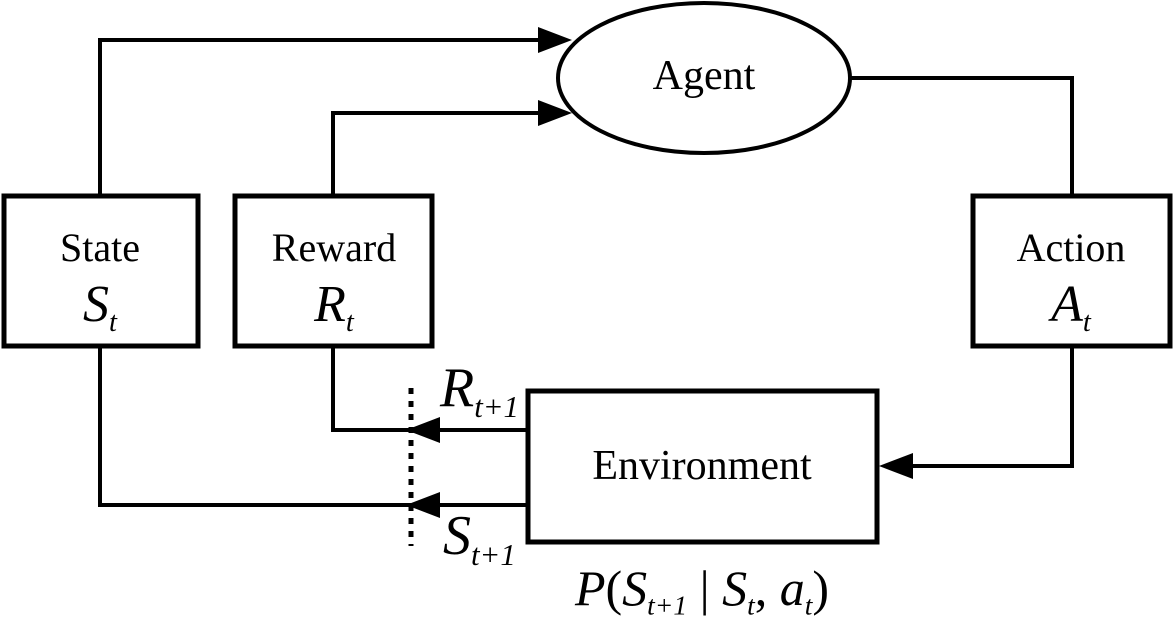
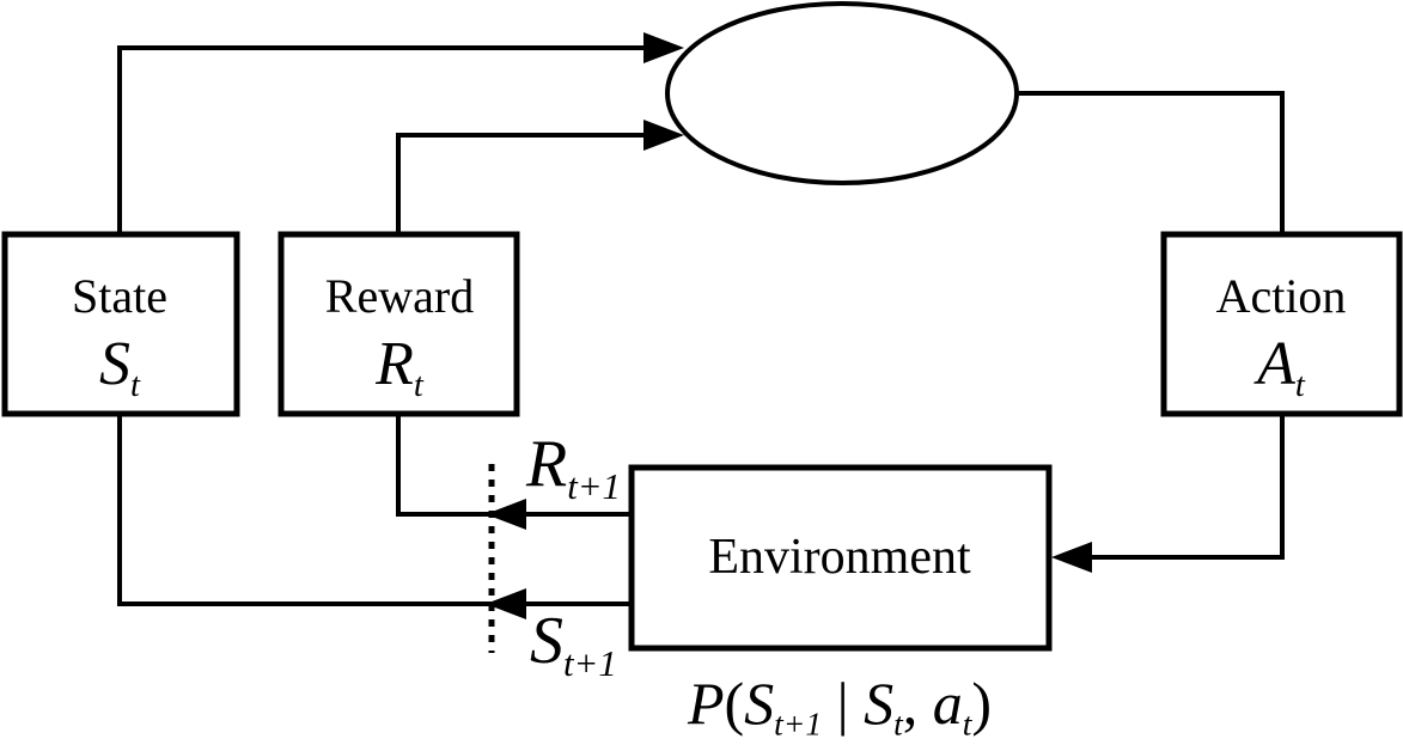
- Agent
  State
  St
  Reward
  Rt
  Action
  At
  Environment
  Rt+1
  St+1
  P(St+1 | St, at)
